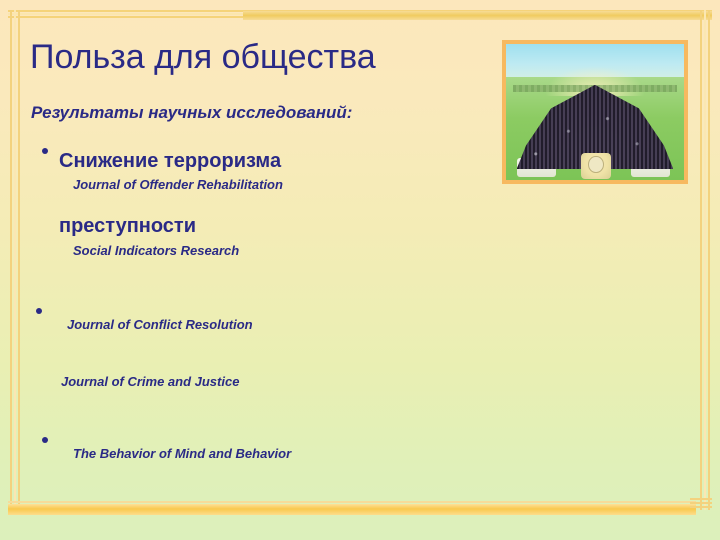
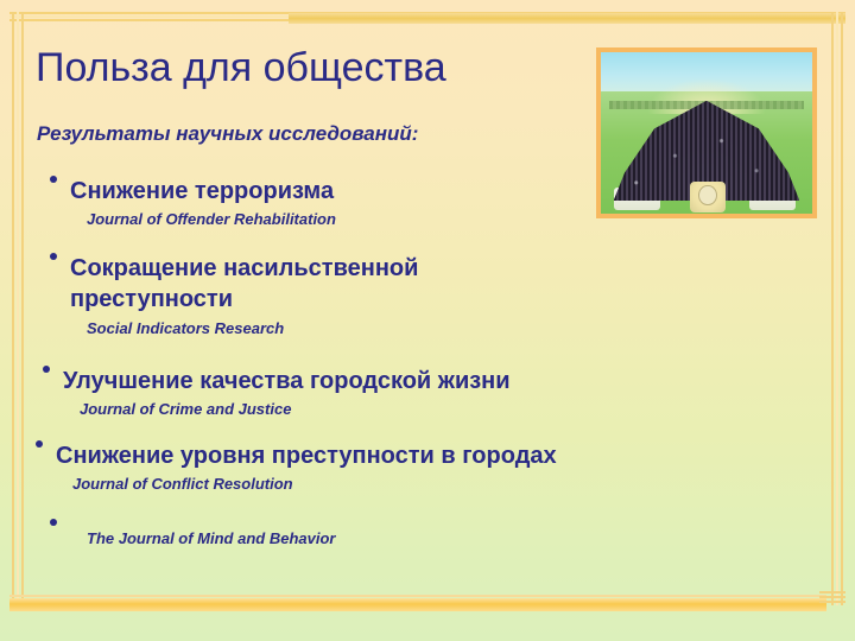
  Польза для общества
  Результаты научных исследований:
  Снижение терроризма
  Journal of Offender Rehabilitation
+ Сокращение насильственной
  преступности
  Social Indicators Research
+ Улучшение качества городской жизни
- Journal of Conflict Resolution
+ Journal of Crime and Justice
+ Снижение уровня преступности в городах
- Journal of Crime and Justice
+ Journal of Conflict Resolution
- The Behavior of Mind and Behavior
+ The Journal of Mind and Behavior
